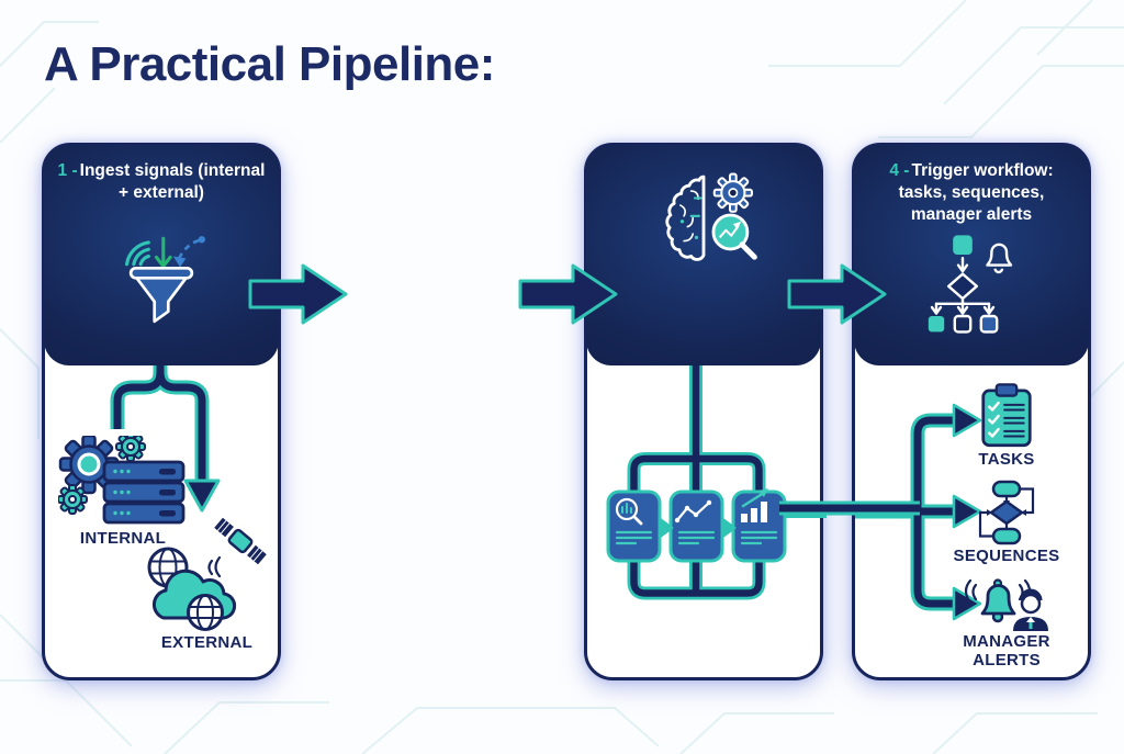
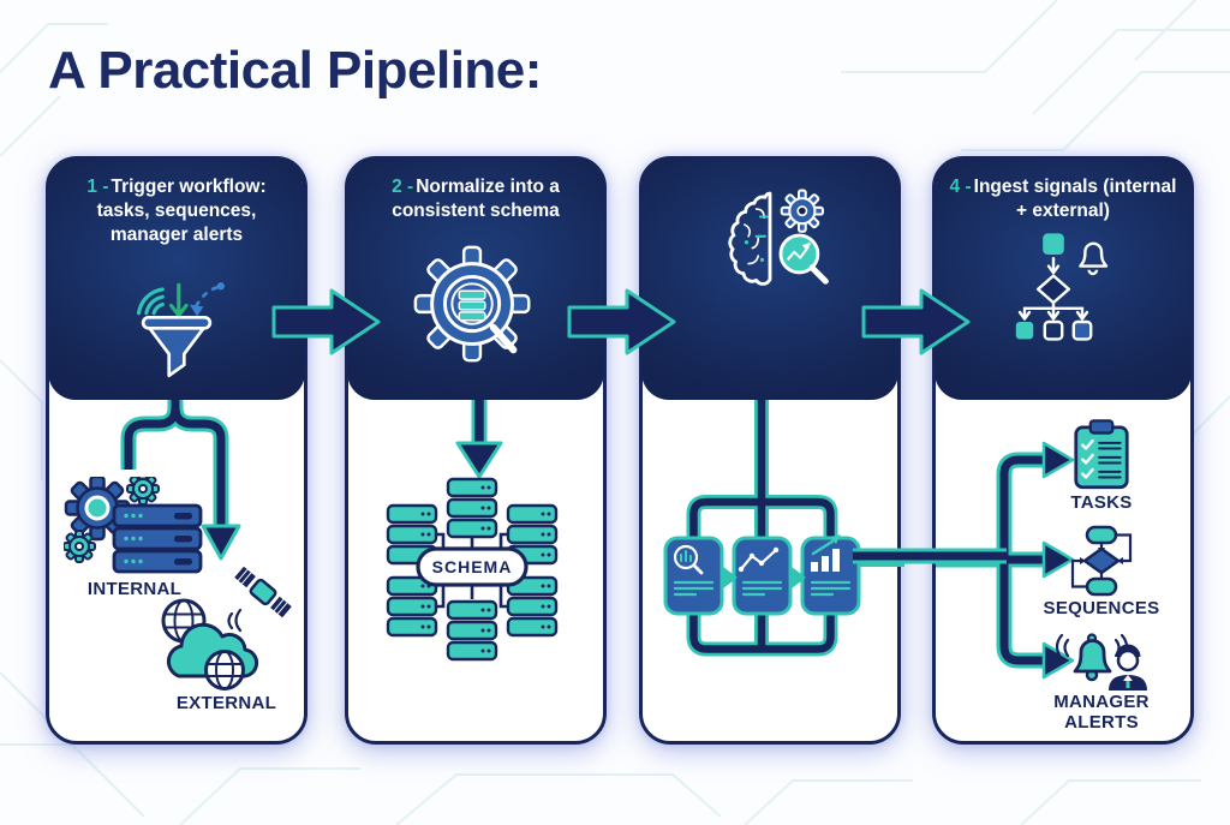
  A Practical Pipeline:
- 1 -Ingest signals (internal + external)
+ 1 -Trigger workflow: tasks, sequences, manager alerts
  INTERNAL
  EXTERNAL
+ 2 -Normalize into a consistent schema
+ SCHEMA
- 4 -Trigger workflow: tasks, sequences, manager alerts
+ 4 -Ingest signals (internal + external)
  TASKS
  SEQUENCES
  MANAGER ALERTS
